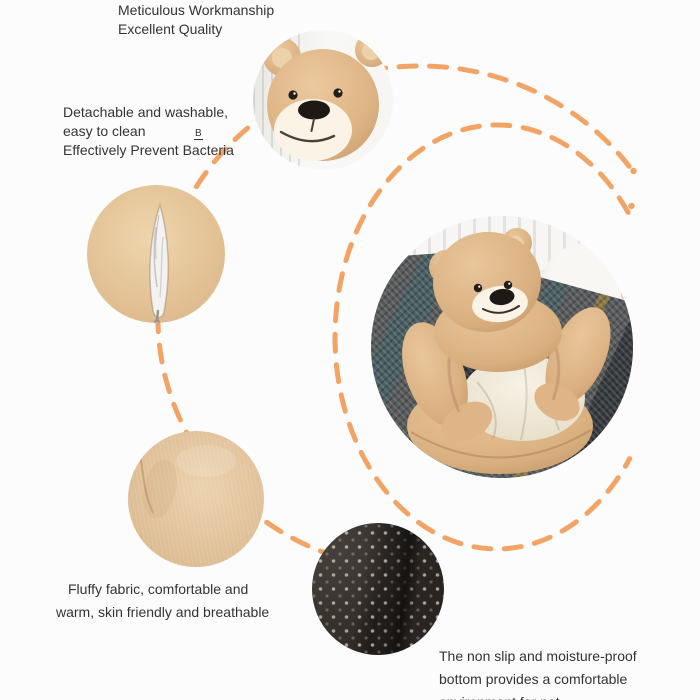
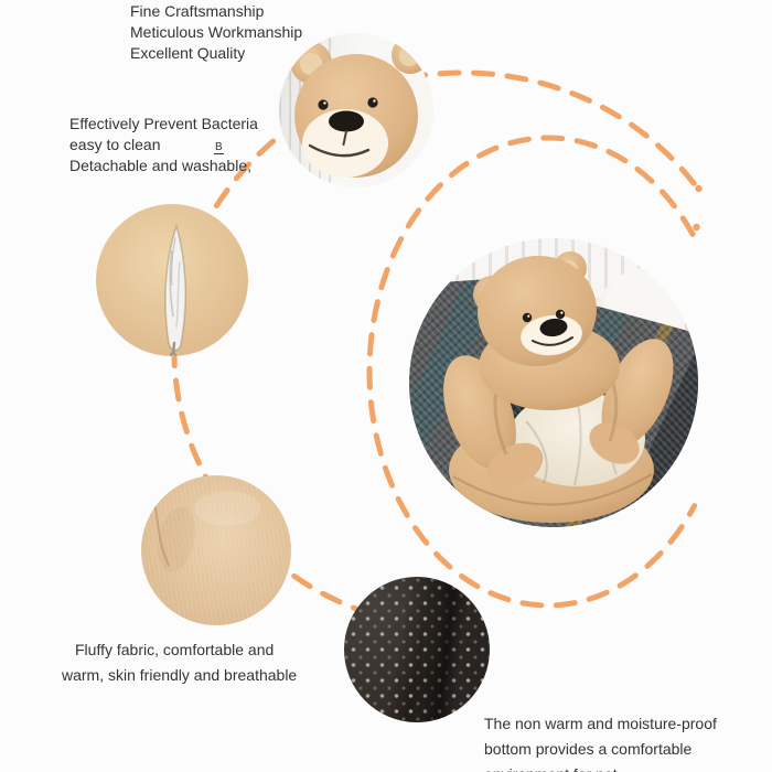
+ Fine Craftsmanship
  Meticulous Workmanship
  Excellent Quality
- Detachable and washable,
+ Effectively Prevent Bacteria
  easy to clean
- Effectively Prevent Bacteria
+ Detachable and washable,
  B
  Fluffy fabric, comfortable and
  warm, skin friendly and breathable
- The non slip and moisture-proof
+ The non warm and moisture-proof
  bottom provides a comfortable
